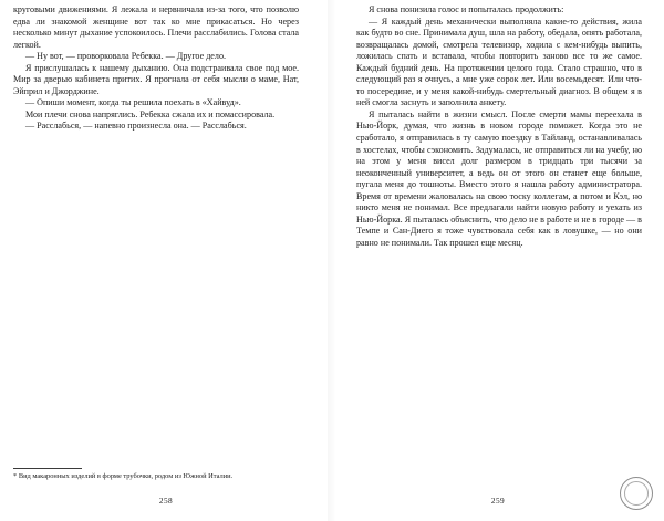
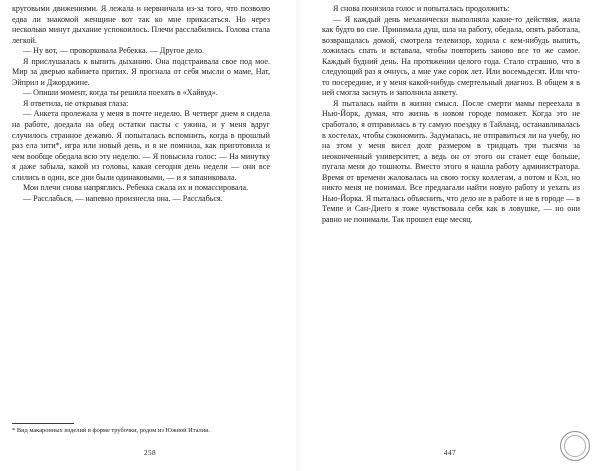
  круговыми движениями. Я лежала и нервничала из-за того, что позволю едва ли знакомой женщине вот так ко мне прикасаться. Но через несколько минут дыхание успокоилось. Плечи расслабились. Голова стала легкой.
  — Ну вот, — проворковала Ребекка. — Другое дело.
- Я прислушалась к нашему дыханию. Она подстраивала свое под мое. Мир за дверью кабинета притих. Я прогнала от себя мысли о маме, Нат, Эйприл и Джорджине.
+ Я прислушалась к выпить дыханию. Она подстраивала свое под мое. Мир за дверью кабинета притих. Я прогнала от себя мысли о маме, Нат, Эйприл и Джорджине.
  — Опиши момент, когда ты решила поехать в «Хайвуд».
+ Я ответила, не открывая глаза:
+ — Анкета пролежала у меня в почте неделю. В четверг днем я сидела на работе, доедала на обед остатки пасты с ужина, и у меня вдруг случилось странное дежавю. Я попыталась вспомнить, когда в прошлый раз ела зити*, игра или новый день, и я не помнила, как приготовила и чем вообще обедала всю эту неделю. — Я повысила голос: — На минутку я даже забыла, какой из головы, какая сегодня день недели — они все слились в один, все дни были одинаковыми, — и я запаниковала.
  Мои плечи снова напряглись. Ребекка сжала их и помассировала.
  — Расслабься, — напевно произнесла она. — Расслабься.
  258
  Я снова понизила голос и попыталась продолжить:
  — Я каждый день механически выполняла какие-то действия, жила как будто во сне. Принимала душ, шла на работу, обедала, опять работала, возвращалась домой, смотрела телевизор, ходила с кем-нибудь выпить, ложилась спать и вставала, чтобы повторить заново все то же самое. Каждый будний день. На протяжении целого года. Стало страшно, что в следующий раз я очнусь, а мне уже сорок лет. Или восемьдесят. Или что-то посередине, и у меня какой-нибудь смертельный диагноз. В общем я в ней смогла заснуть и заполнила анкету.
  Я пыталась найти в жизни смысл. После смерти мамы переехала в Нью-Йорк, думая, что жизнь в новом городе поможет. Когда это не сработало, я отправилась в ту самую поездку в Тайланд, останавливалась в хостелах, чтобы сэкономить. Задумалась, не отправиться ли на учебу, но на этом у меня висел долг размером в тридцать три тысячи за неоконченный университет, а ведь он от этого он станет еще больше, пугала меня до тошноты. Вместо этого я нашла работу администратора. Время от времени жаловалась на свою тоску коллегам, а потом и Кэл, но никто меня не понимал. Все предлагали найти новую работу и уехать из Нью-Йорка. Я пыталась объяснить, что дело не в работе и не в городе — в Темпе и Сан-Диего я тоже чувствовала себя как в ловушке, — но они равно не понимали. Так прошел еще месяц.
- 259
+ 447
